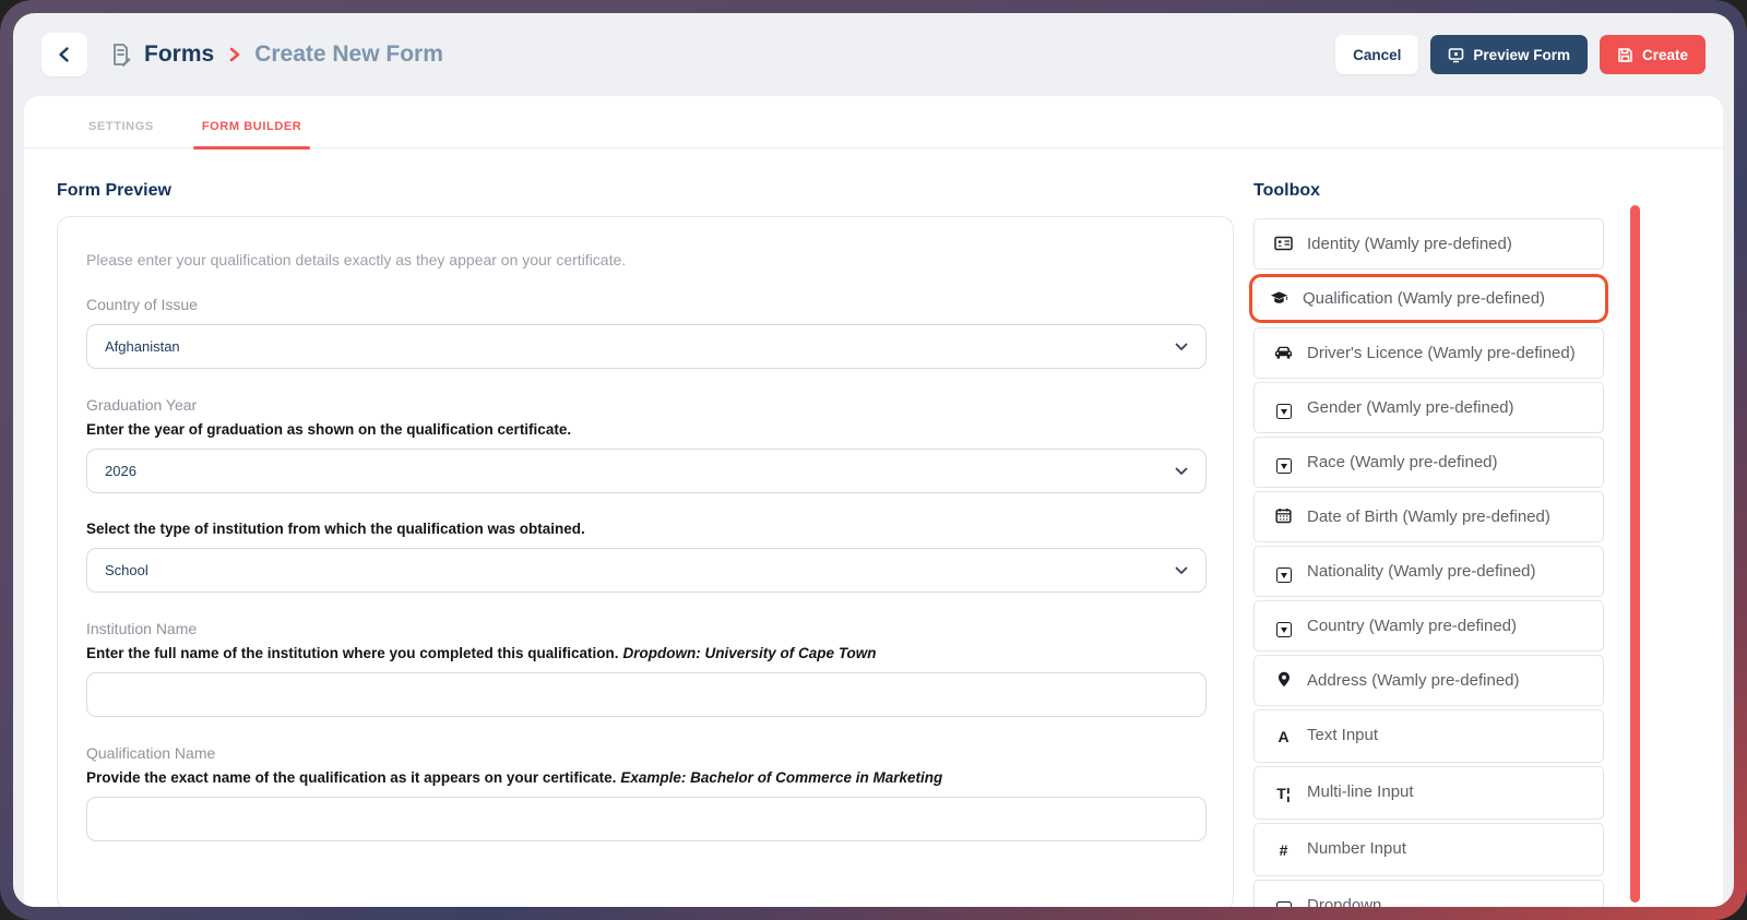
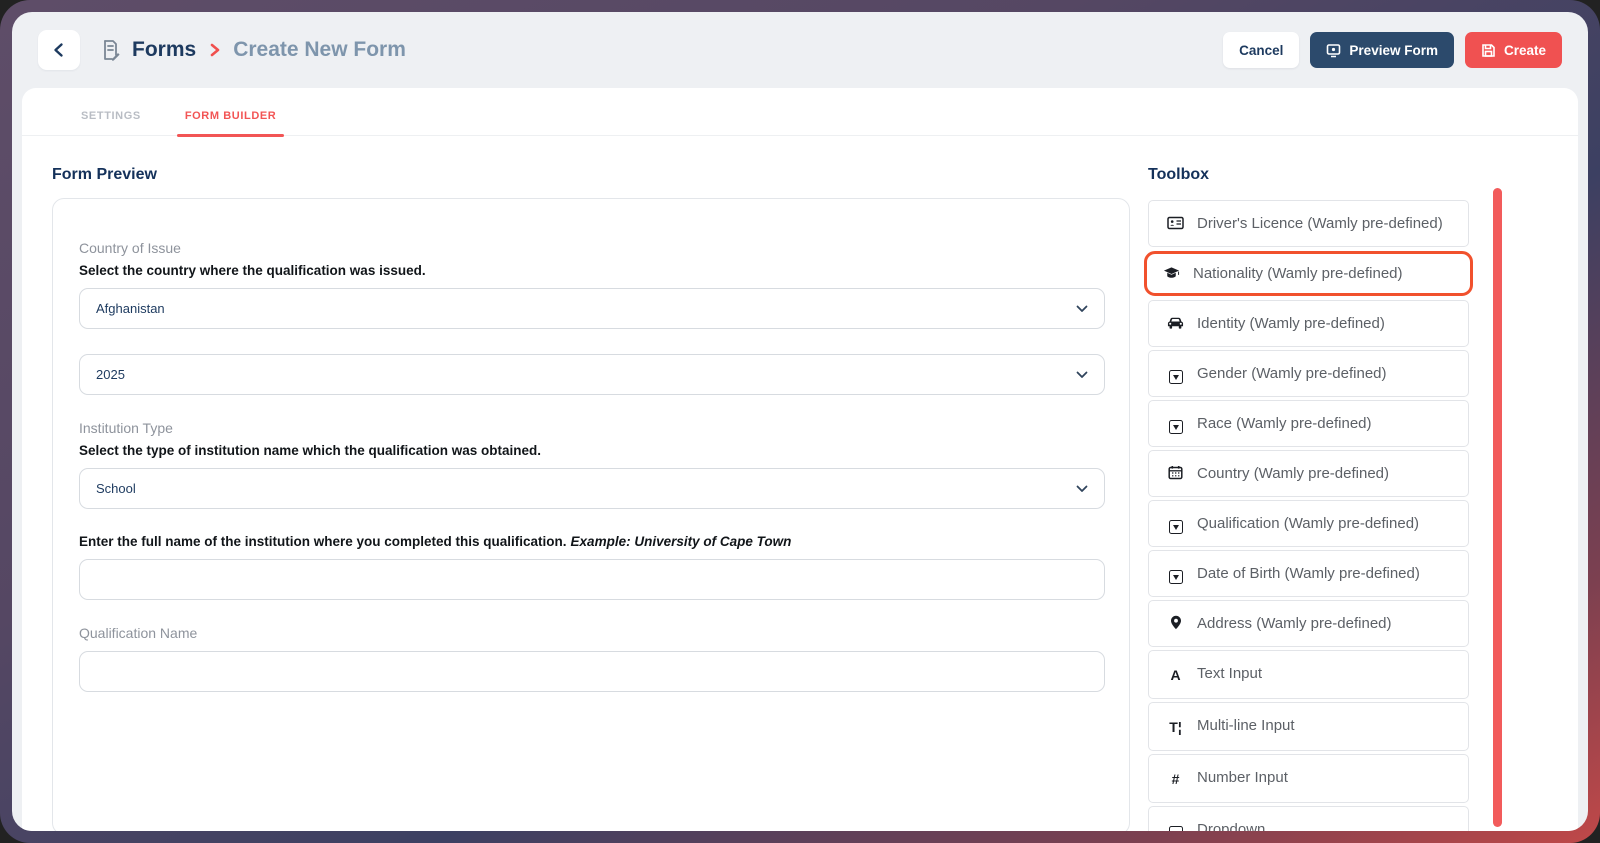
  Forms
  Create New Form
  Cancel
  Preview Form
  Create
  SETTINGS
  FORM BUILDER
  Form Preview
  Toolbox
- Please enter your qualification details exactly as they appear on your certificate.
  Country of Issue
+ Select the country where the qualification was issued.
  Afghanistan
- Graduation Year
- Enter the year of graduation as shown on the qualification certificate.
- 2026
+ 2025
+ Institution Type
- Select the type of institution from which the qualification was obtained.
+ Select the type of institution name which the qualification was obtained.
  School
- Institution Name
- Enter the full name of the institution where you completed this qualification. Dropdown: University of Cape Town
+ Enter the full name of the institution where you completed this qualification. Example: University of Cape Town
  Qualification Name
- Provide the exact name of the qualification as it appears on your certificate. Example: Bachelor of Commerce in Marketing
- Identity (Wamly pre-defined)
+ Driver's Licence (Wamly pre-defined)
- Qualification (Wamly pre-defined)
+ Nationality (Wamly pre-defined)
- Driver's Licence (Wamly pre-defined)
+ Identity (Wamly pre-defined)
  Gender (Wamly pre-defined)
  Race (Wamly pre-defined)
- Date of Birth (Wamly pre-defined)
+ Country (Wamly pre-defined)
- Nationality (Wamly pre-defined)
+ Qualification (Wamly pre-defined)
- Country (Wamly pre-defined)
+ Date of Birth (Wamly pre-defined)
  Address (Wamly pre-defined)
  A Text Input
  T¦ Multi-line Input
  # Number Input
  Dropdown
